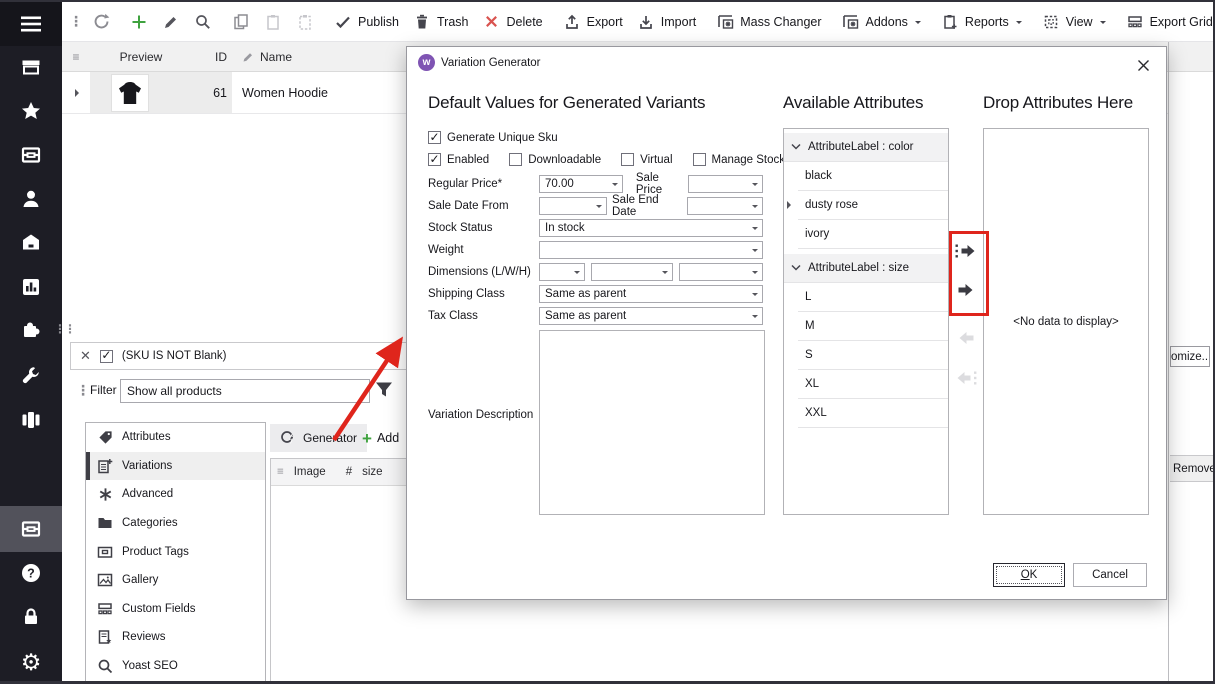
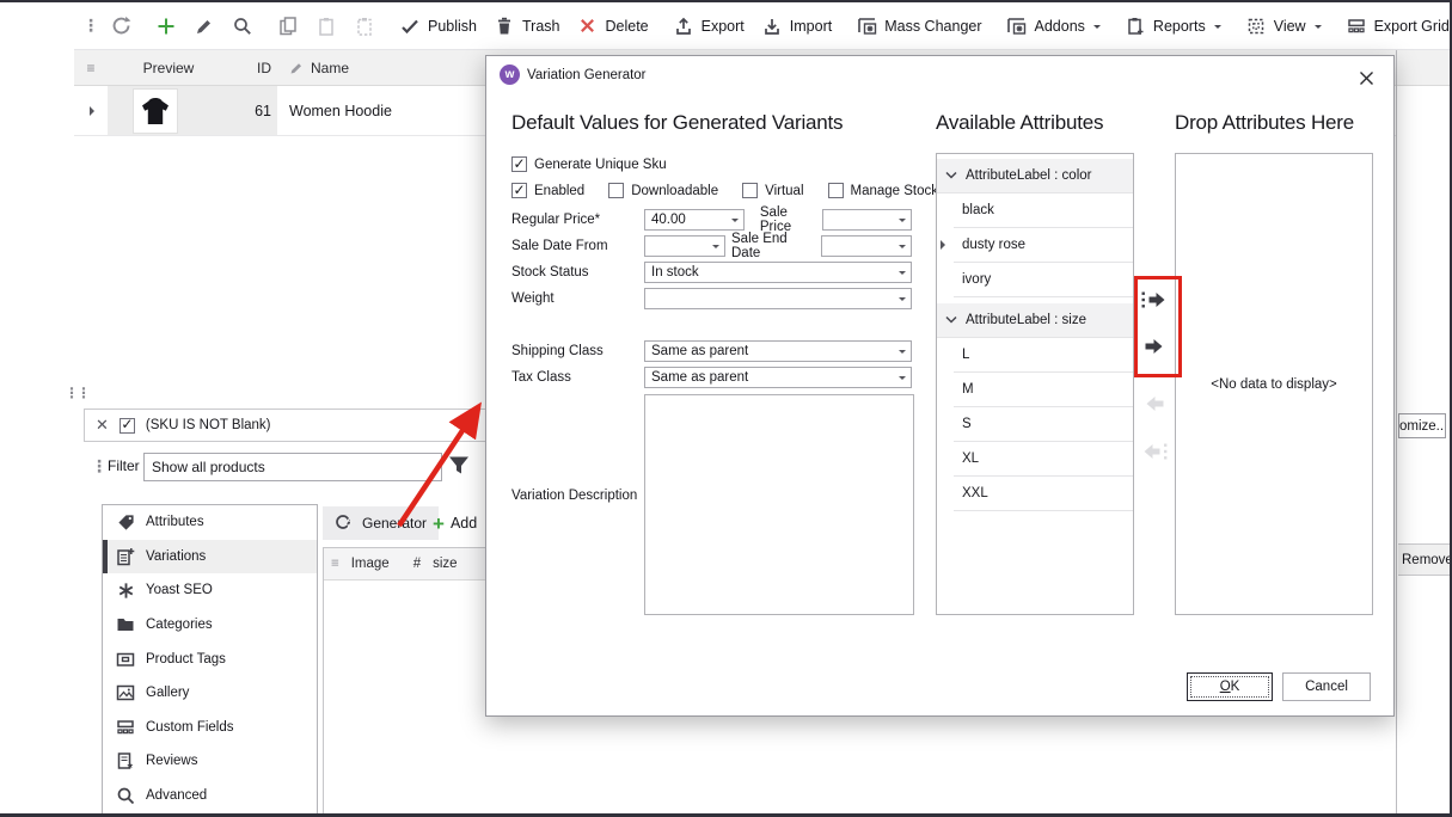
- ?
- ⚙
  ⋮
  Publish
  Trash
  Delete
  Export
  Import
  Mass Changer
  Addons
  Reports
  View
  Export Grid
  ≡
  Preview
  ID
  Name
  61
  Women Hoodie
  ⋮⋮
  ✕
  (SKU IS NOT Blank)
  ⋮
  Filter
  Show all products
  Attributes
  Variations
- Advanced
+ Yoast SEO
  Categories
  Product Tags
  Gallery
  Custom Fields
  Reviews
- Yoast SEO
+ Advanced
  Geneator
  +
  Add
  ≡
  Image
  #
  size
  omize...
  Remove
  w
  Variation Generator
  Default Values for Generated Variants
  Generate Unique Sku
  Enabled
  Downloadable
  Virtual
  Manage Stoc
  Regular Price*
- 70.00
+ 40.00
  Sale Price
  Sale Date From
  Sale End Date
  Stock Status
  In stock
  Weight
- Dimensions (L/W/H)
  Shipping Class
  Same as parent
  Tax Class
  Same as parent
  Variation Description
  Available Attributes
  AttributeLabel : color
  black
  dusty rose
  ivory
  AttributeLabel : size
  L
  M
  S
  XL
  XXL
  Drop Attributes Here
  <No data to display>
  O
  K
  Cancel
